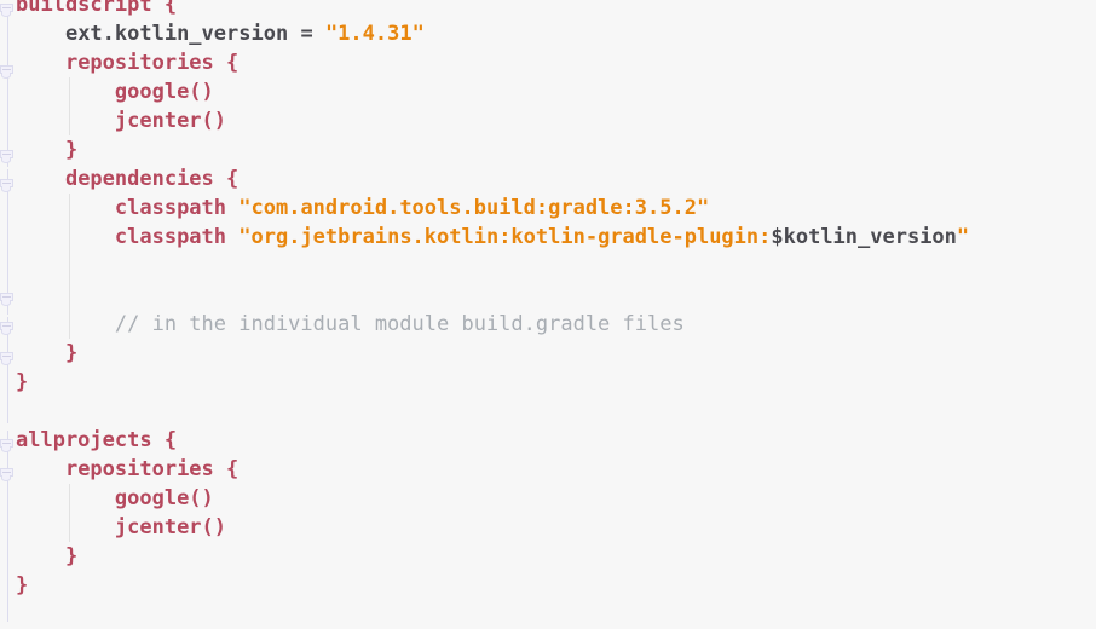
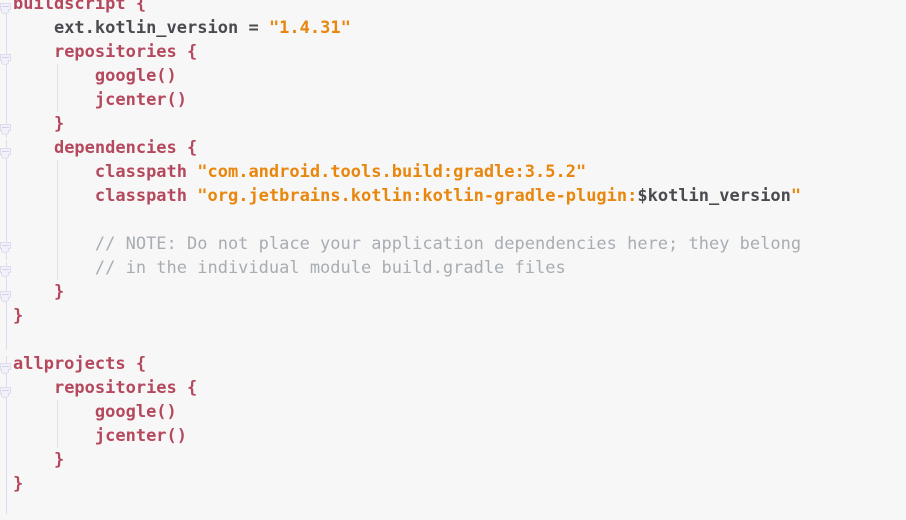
  buildscript {
  ext.kotlin_version = "1.4.31"
  repositories {
  google()
  jcenter()
  }
  dependencies {
  classpath "com.android.tools.build:gradle:3.5.2"
  classpath "org.jetbrains.kotlin:kotlin-gradle-plugin:$kotlin_version"
+ // NOTE: Do not place your application dependencies here; they belong
  // in the individual module build.gradle files
  }
  }
  allprojects {
  repositories {
  google()
  jcenter()
  }
  }
